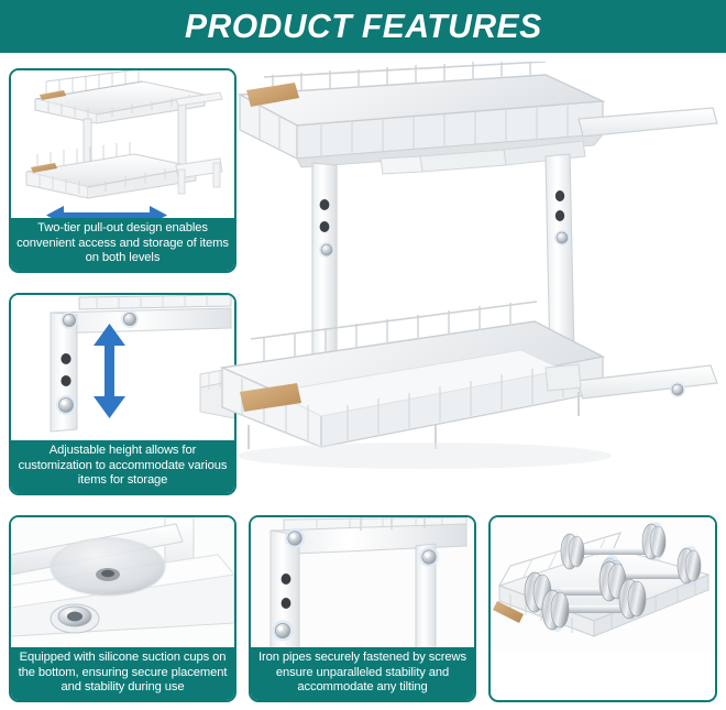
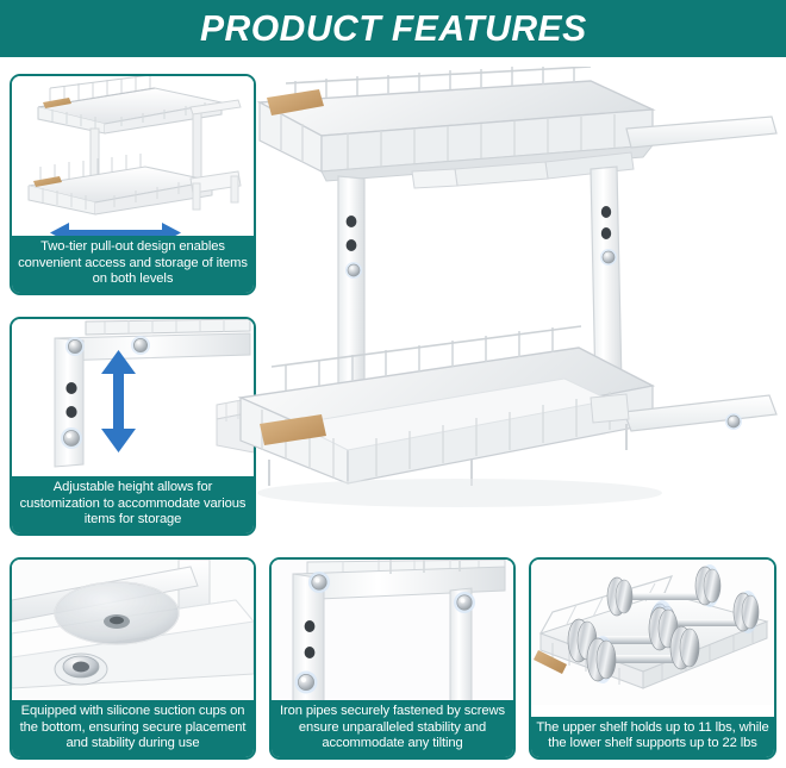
  PRODUCT FEATURES
  Two-tier pull-out design enables convenient access and storage of items on both levels
  Adjustable height allows for customization to accommodate various items for storage
  Equipped with silicone suction cups on the bottom, ensuring secure placement and stability during use
  Iron pipes securely fastened by screws ensure unparalleled stability and accommodate any tilting
+ The upper shelf holds up to 11 lbs, while the lower shelf supports up to 22 lbs
